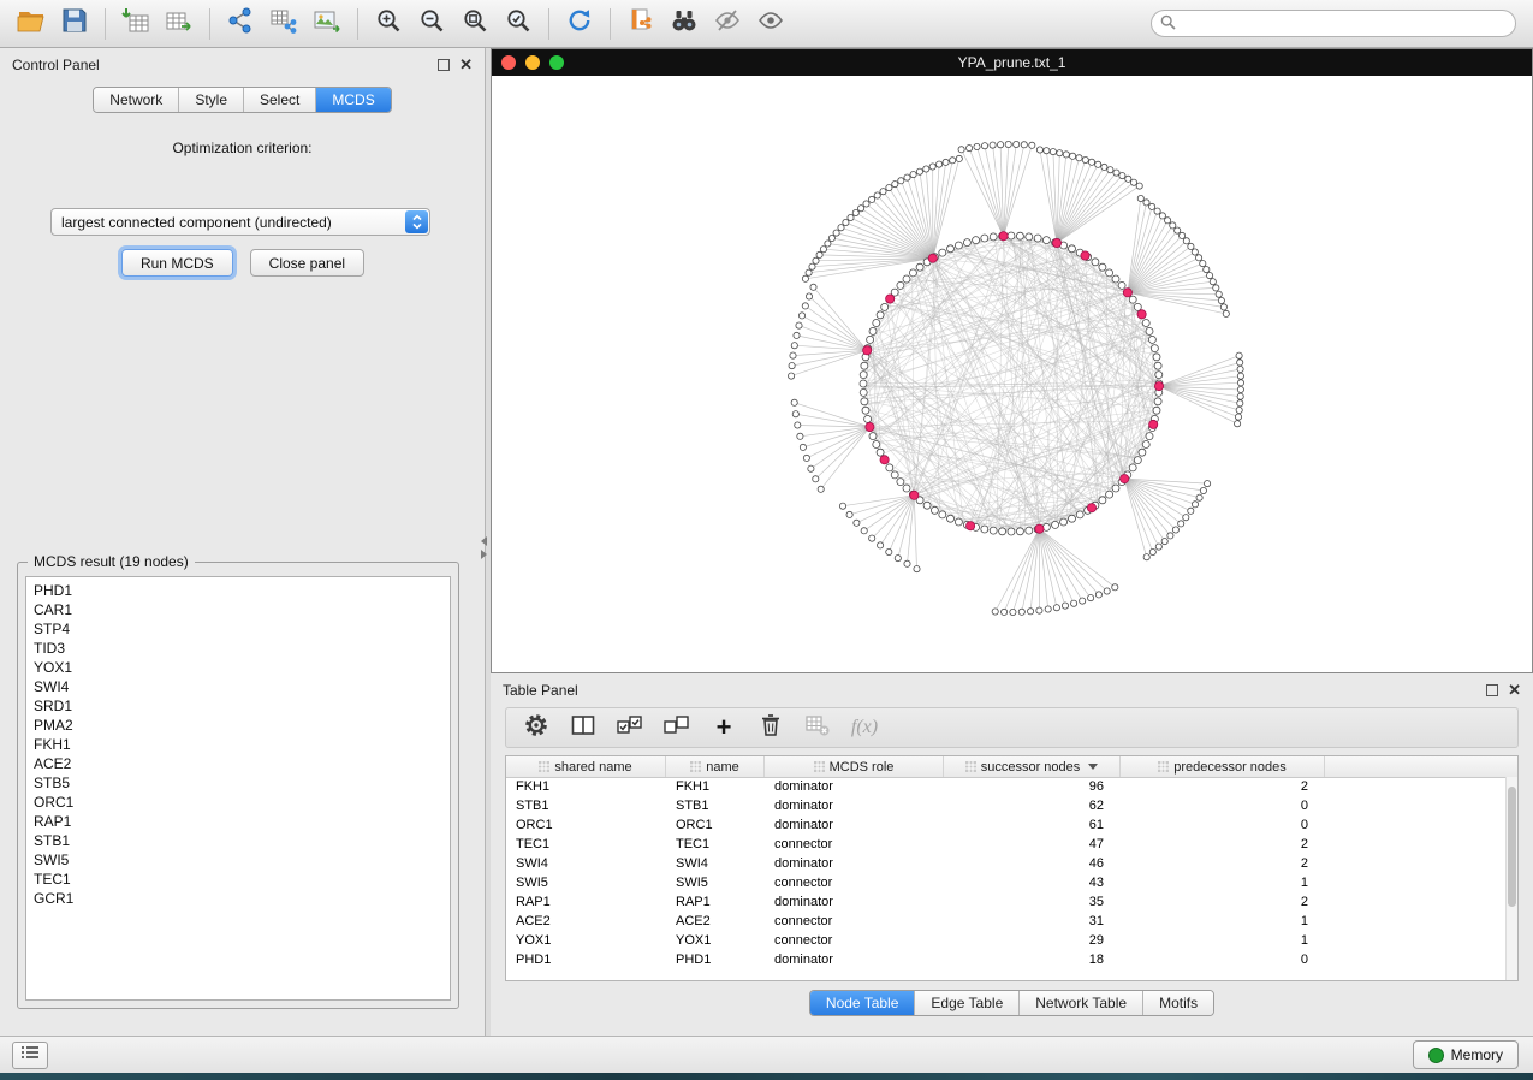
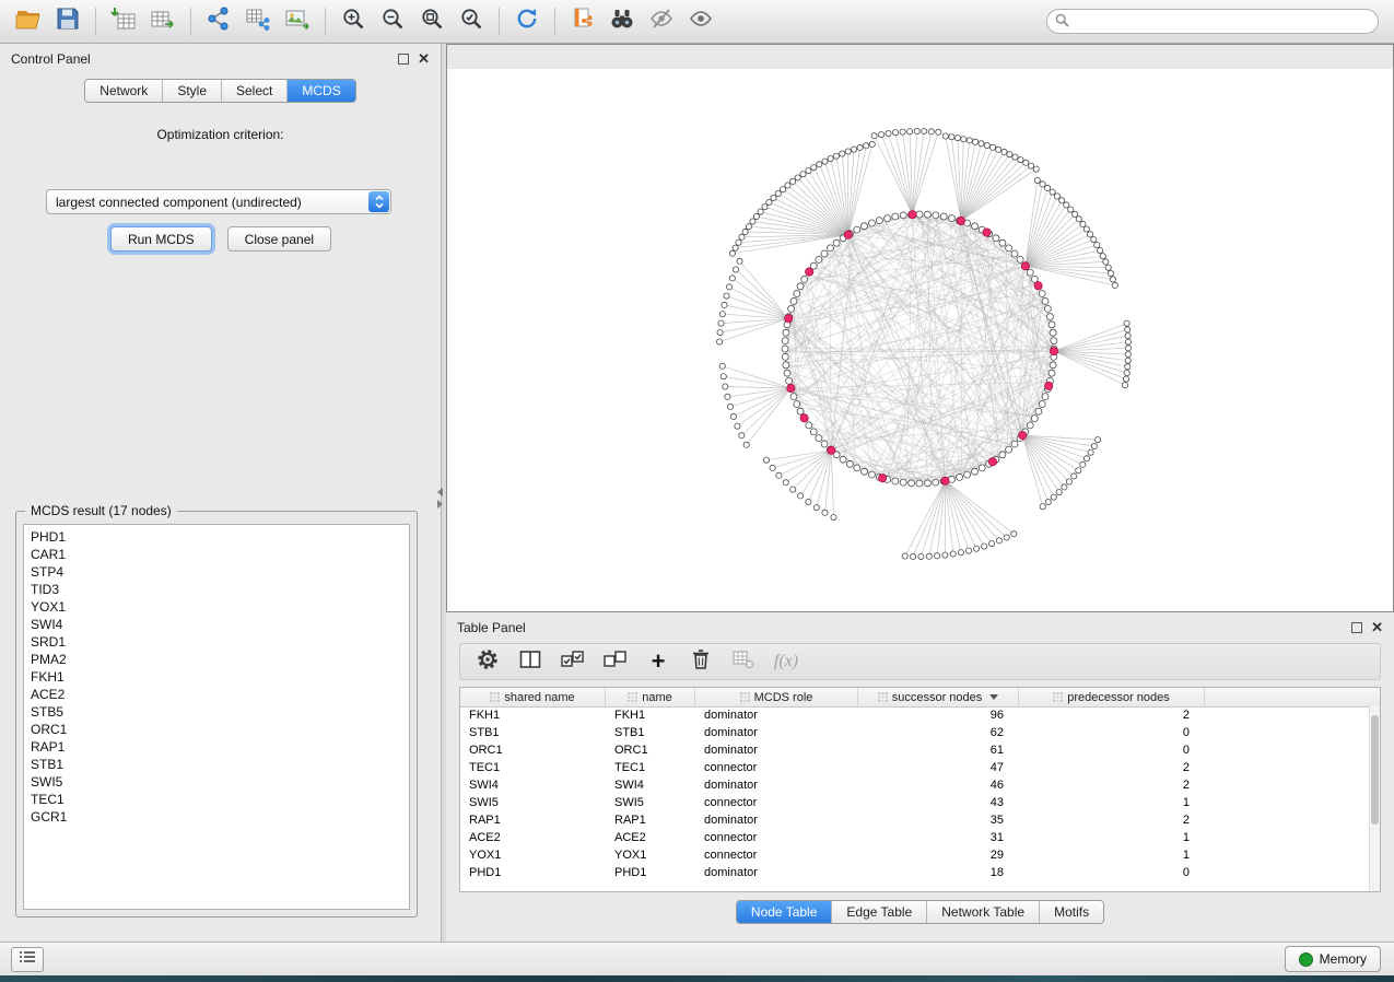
  Control Panel
  ✕
  Network
  Style
  Select
  MCDS
  Optimization criterion:
  largest connected component (undirected)
  Run MCDS
  Close panel
- MCDS result (19 nodes)
+ MCDS result (17 nodes)
  PHD1
  CAR1
  STP4
  TID3
  YOX1
  SWI4
  SRD1
  PMA2
  FKH1
  ACE2
  STB5
  ORC1
  RAP1
  STB1
  SWI5
  TEC1
  GCR1
- YPA_prune.txt_1
  Table Panel
  ✕
  +
  f(x)
  shared name
  name
  MCDS role
  successor nodes
  predecessor nodes
  FKH1
  FKH1
  dominator
  96
  2
  STB1
  STB1
  dominator
  62
  0
  ORC1
  ORC1
  dominator
  61
  0
  TEC1
  TEC1
  connector
  47
  2
  SWI4
  SWI4
  dominator
  46
  2
  SWI5
  SWI5
  connector
  43
  1
  RAP1
  RAP1
  dominator
  35
  2
  ACE2
  ACE2
  connector
  31
  1
  YOX1
  YOX1
  connector
  29
  1
  PHD1
  PHD1
  dominator
  18
  0
  Node Table
  Edge Table
  Network Table
  Motifs
  Memory
